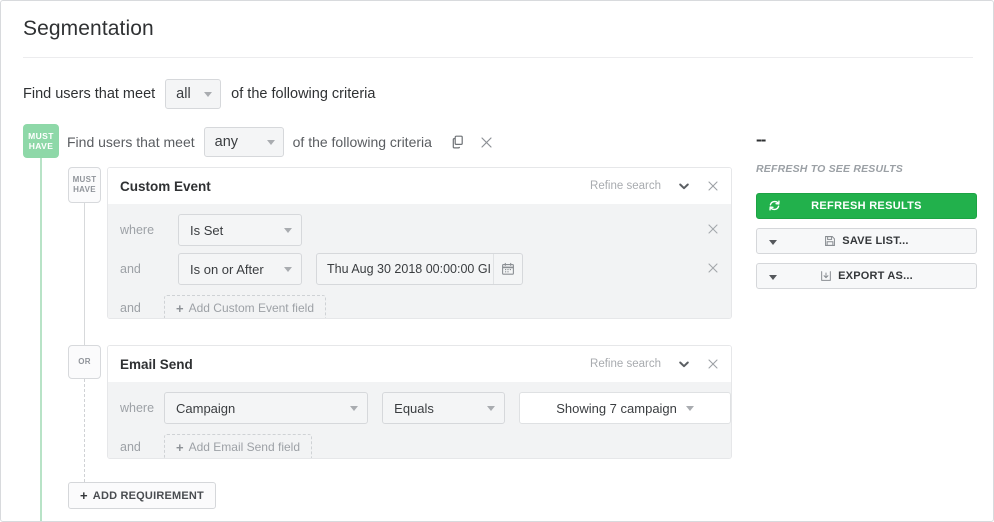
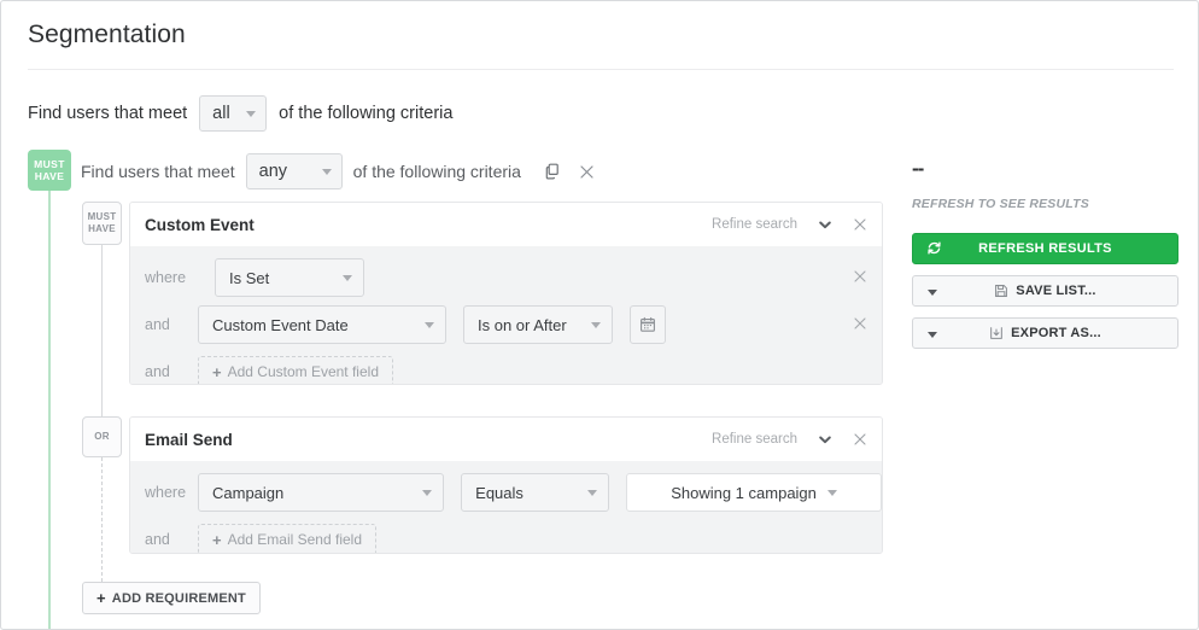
  Segmentation
  Find users that meet
  all
  of the following criteria
  MUST
  HAVE
  Find users that meet
  any
  of the following criteria
  MUST
  HAVE
  OR
  Custom Event
  Refine search
  where
  Is Set
  and
+ Custom Event Date
  Is on or After
- Thu Aug 30 2018 00:00:00 GI
  and
  +
  Add Custom Event field
  Email Send
  Refine search
  where
  Campaign
  Equals
- Showing 7 campaign
+ Showing 1 campaign
  and
  +
  Add Email Send field
  +
  ADD REQUIREMENT
  --
  REFRESH TO SEE RESULTS
  REFRESH RESULTS
  SAVE LIST...
  EXPORT AS...
